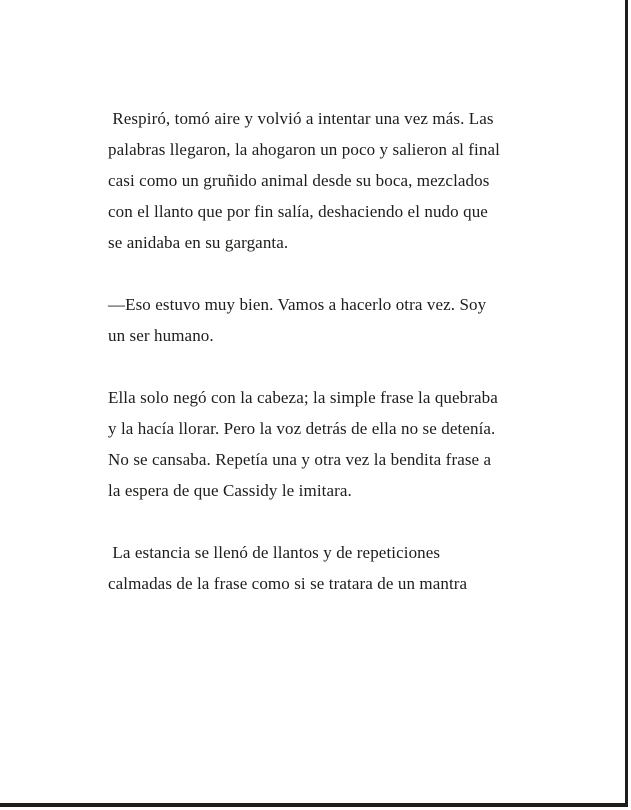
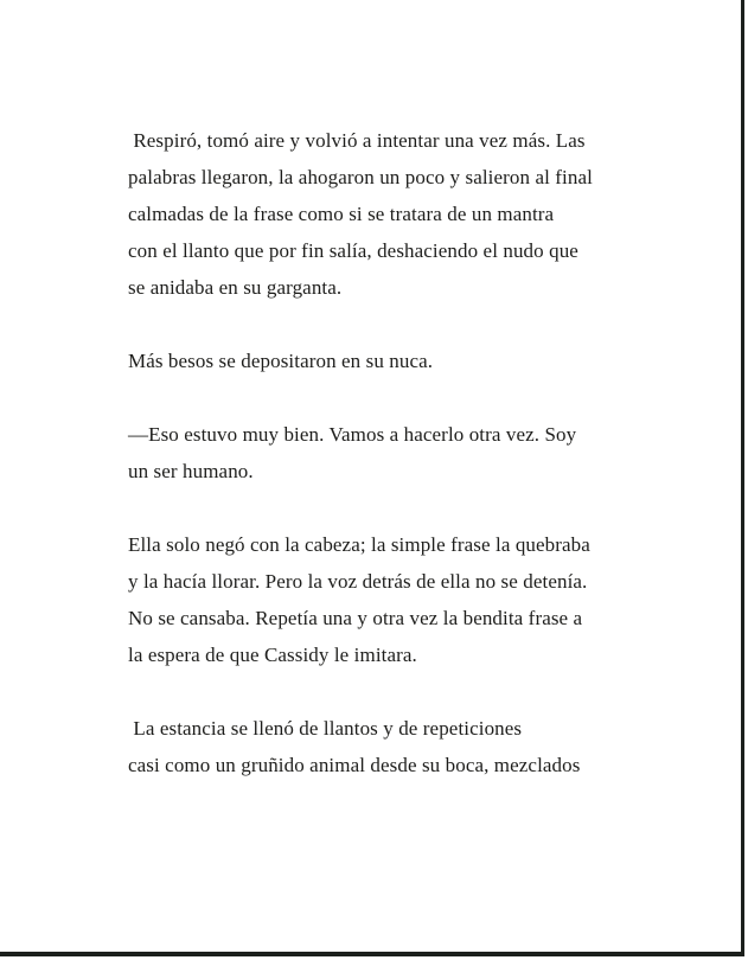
  Respiró, tomó aire y volvió a intentar una vez más. Las
  palabras llegaron, la ahogaron un poco y salieron al final
- casi como un gruñido animal desde su boca, mezclados
+ calmadas de la frase como si se tratara de un mantra
  con el llanto que por fin salía, deshaciendo el nudo que
  se anidaba en su garganta.
+ Más besos se depositaron en su nuca.
  —Eso estuvo muy bien. Vamos a hacerlo otra vez. Soy
  un ser humano.
  Ella solo negó con la cabeza; la simple frase la quebraba
  y la hacía llorar. Pero la voz detrás de ella no se detenía.
  No se cansaba. Repetía una y otra vez la bendita frase a
  la espera de que Cassidy le imitara.
  La estancia se llenó de llantos y de repeticiones
- calmadas de la frase como si se tratara de un mantra
+ casi como un gruñido animal desde su boca, mezclados
